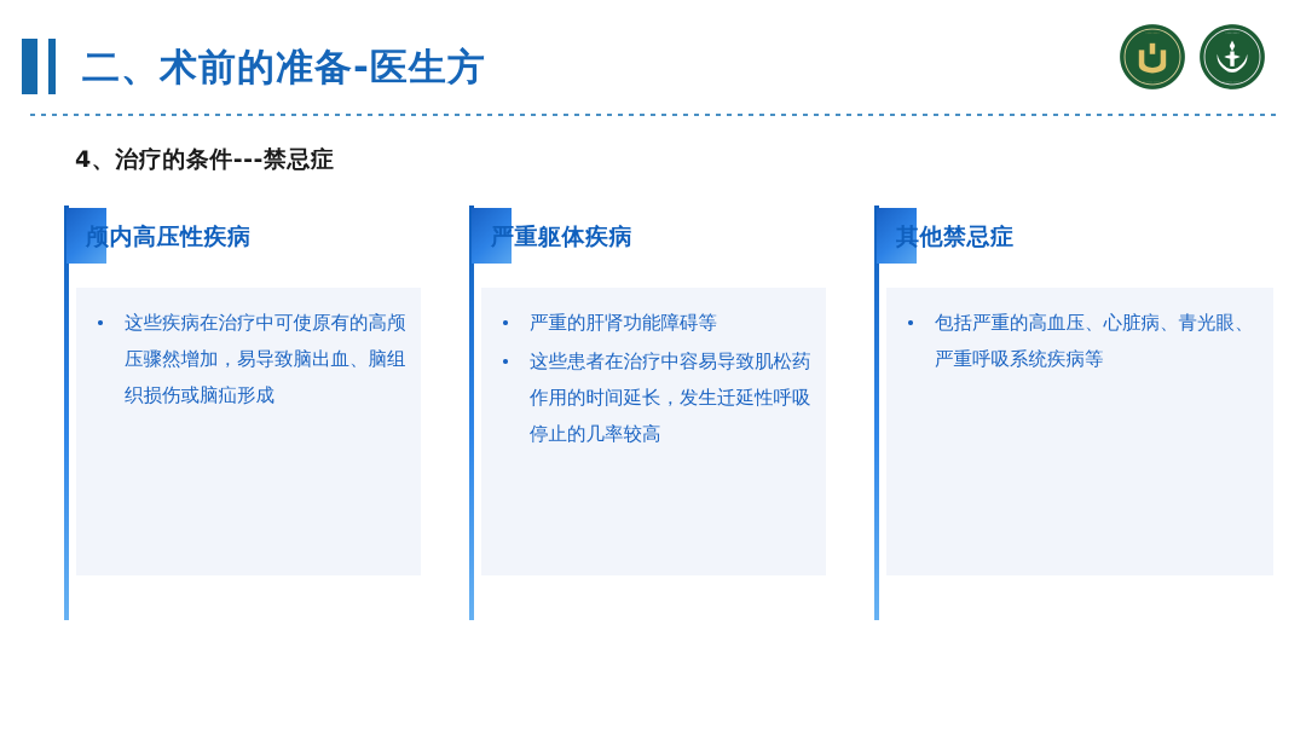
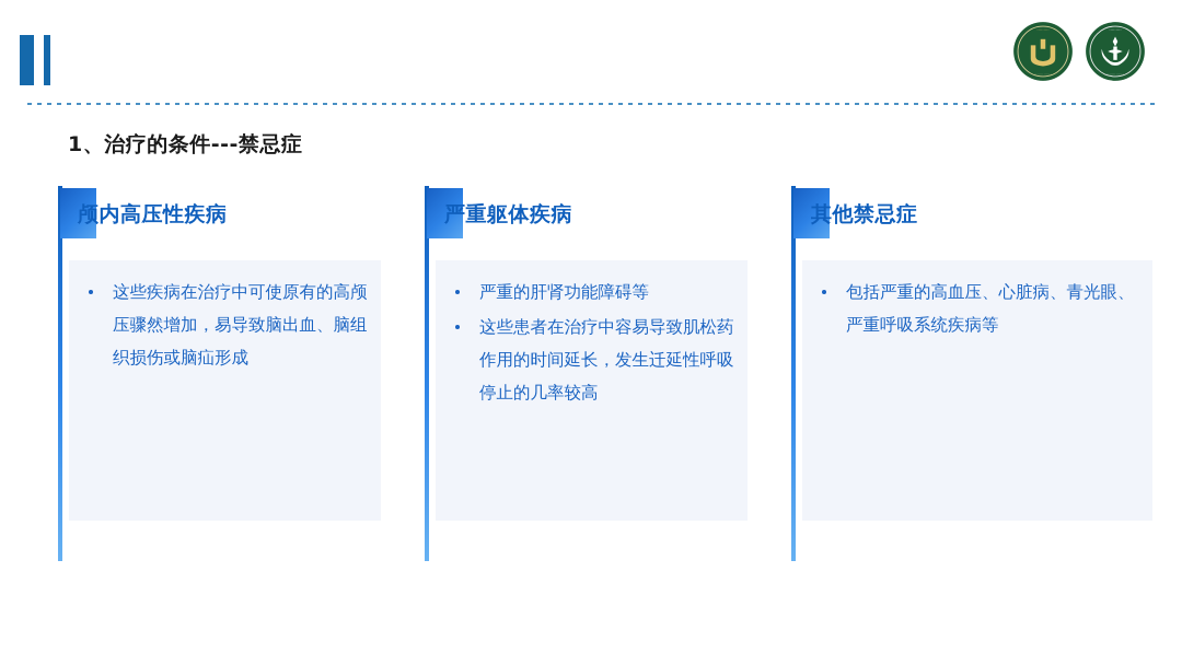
- 二、术前的准备-医生方
- 4、治疗的条件---禁忌症
+ 1、治疗的条件---禁忌症
  颅内高压性疾病
  这些疾病在治疗中可使原有的高颅压骤然增加，易导致脑出血、脑组织损伤或脑疝形成
  严重躯体疾病
  严重的肝肾功能障碍等
  这些患者在治疗中容易导致肌松药作用的时间延长，发生迁延性呼吸停止的几率较高
  其他禁忌症
  包括严重的高血压、心脏病、青光眼、严重呼吸系统疾病等
